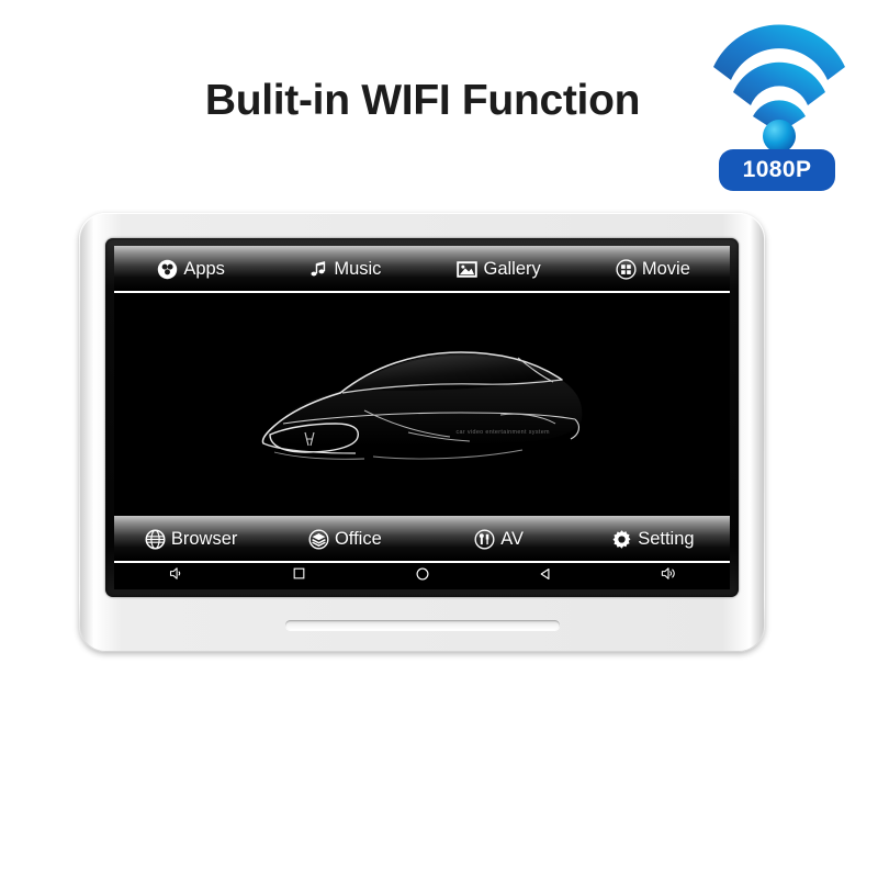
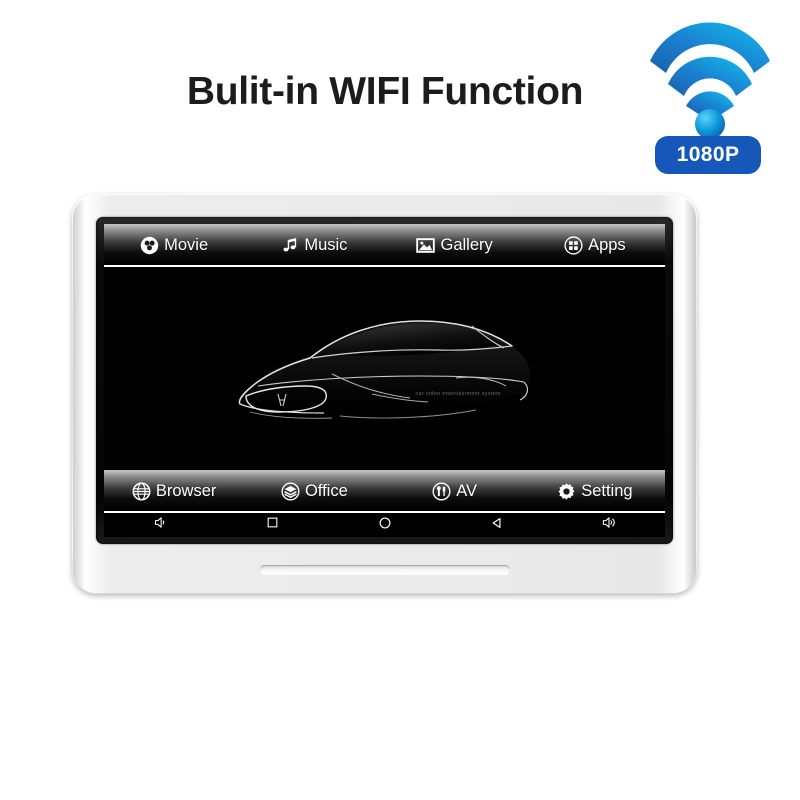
  Bulit-in WIFI Function
  1080P
- Apps
+ Movie
  Music
  Gallery
- Movie
+ Apps
  Browser
  Office
  AV
  Setting
